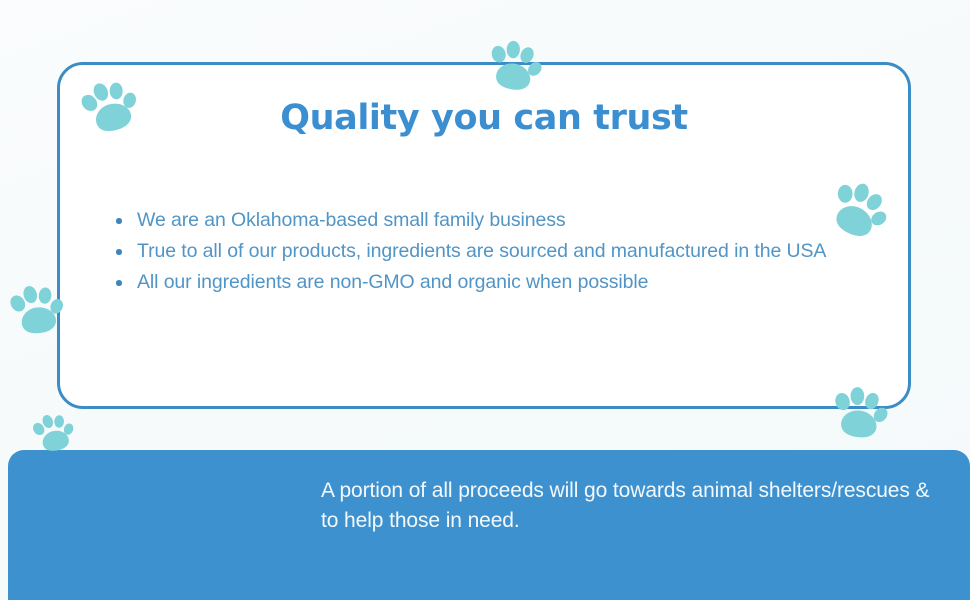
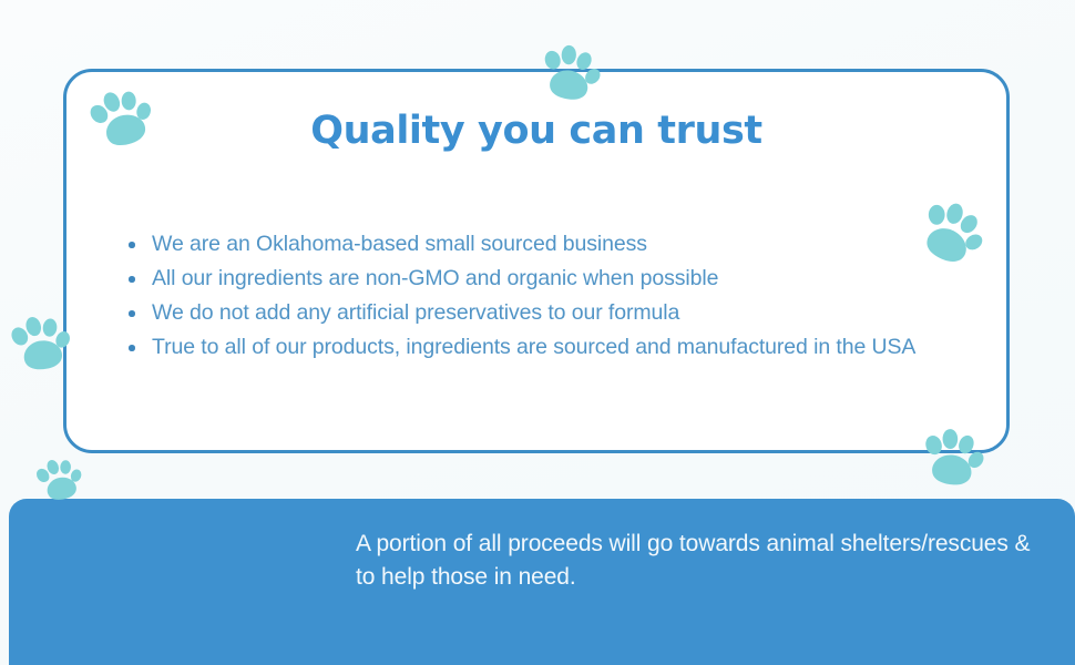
  Quality you can trust
- We are an Oklahoma-based small family business
+ We are an Oklahoma-based small sourced business
- True to all of our products, ingredients are sourced and manufactured in the USA
+ All our ingredients are non-GMO and organic when possible
+ We do not add any artificial preservatives to our formula
- All our ingredients are non-GMO and organic when possible
+ True to all of our products, ingredients are sourced and manufactured in the USA
  A portion of all proceeds will go towards animal shelters/rescues & to help those in need.
